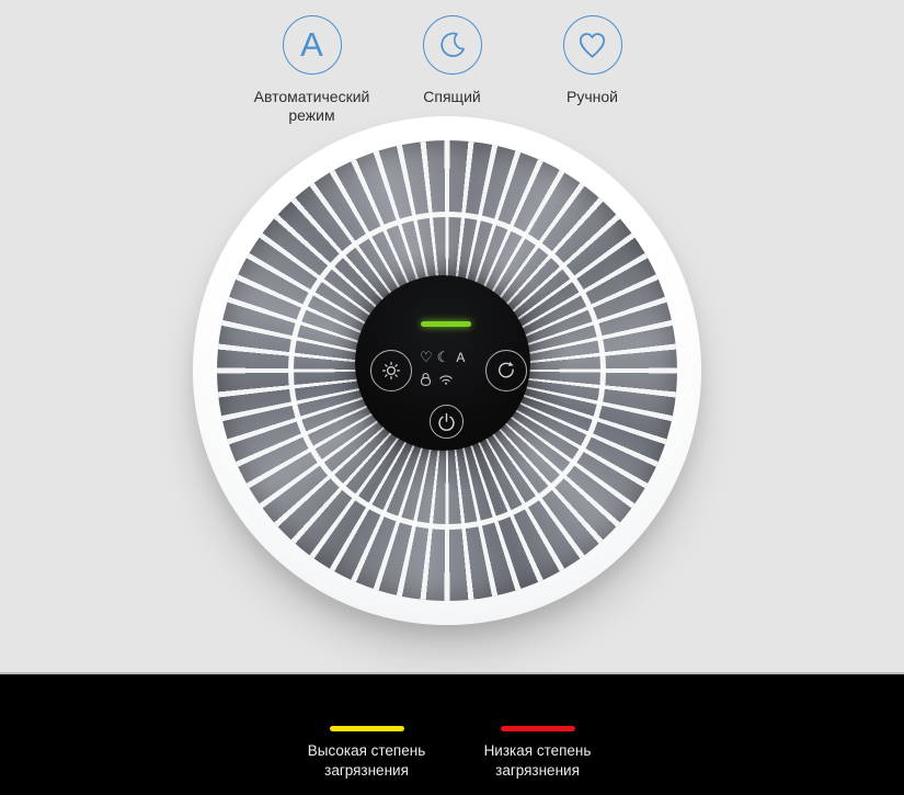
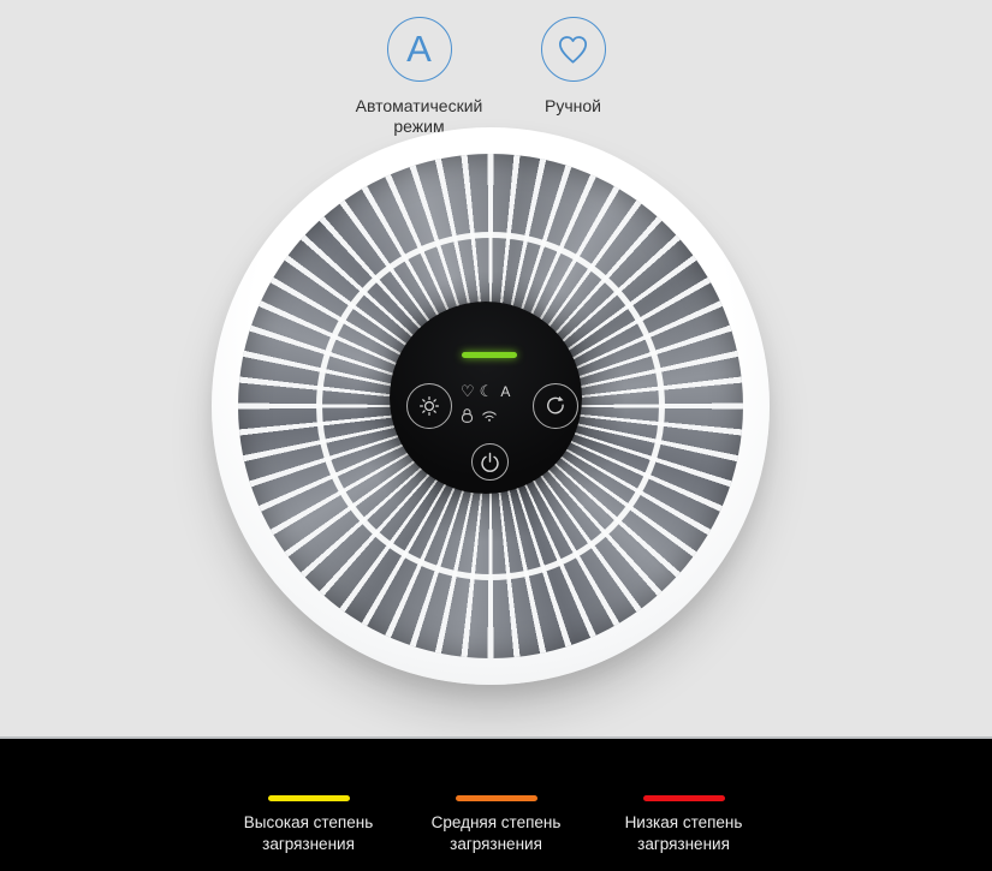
  A
  Автоматический режим
- Спящий
  Ручной
  ♡
  ☾
  A
  Высокая степень загрязнения
+ Средняя степень загрязнения
  Низкая степень загрязнения
